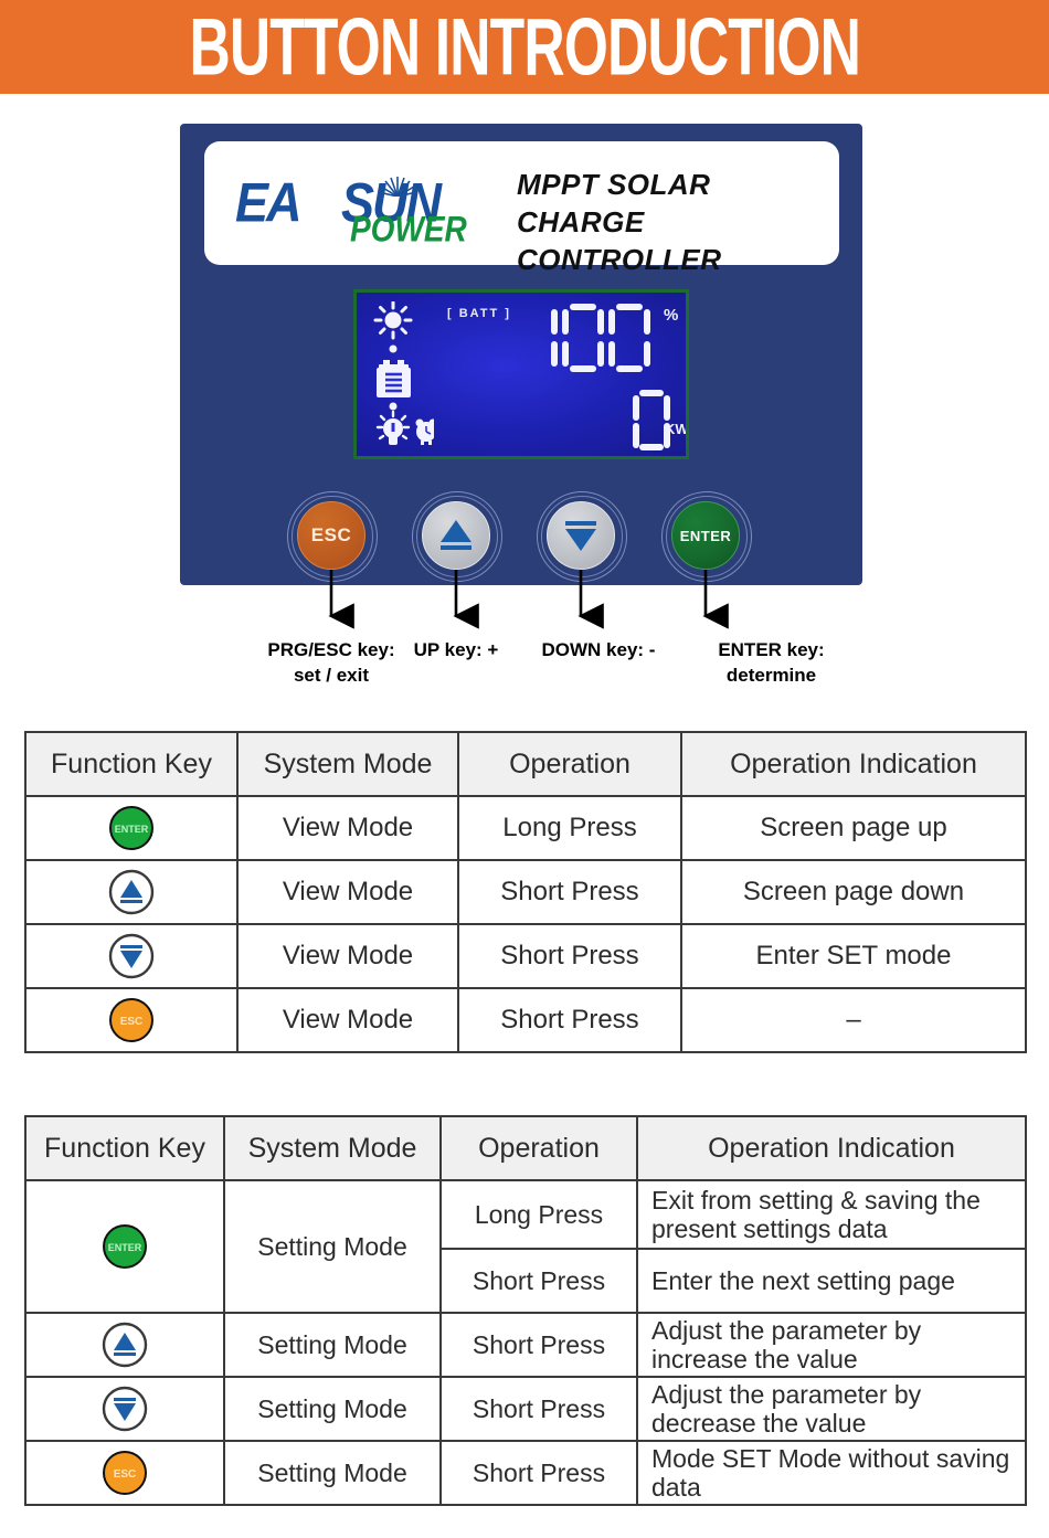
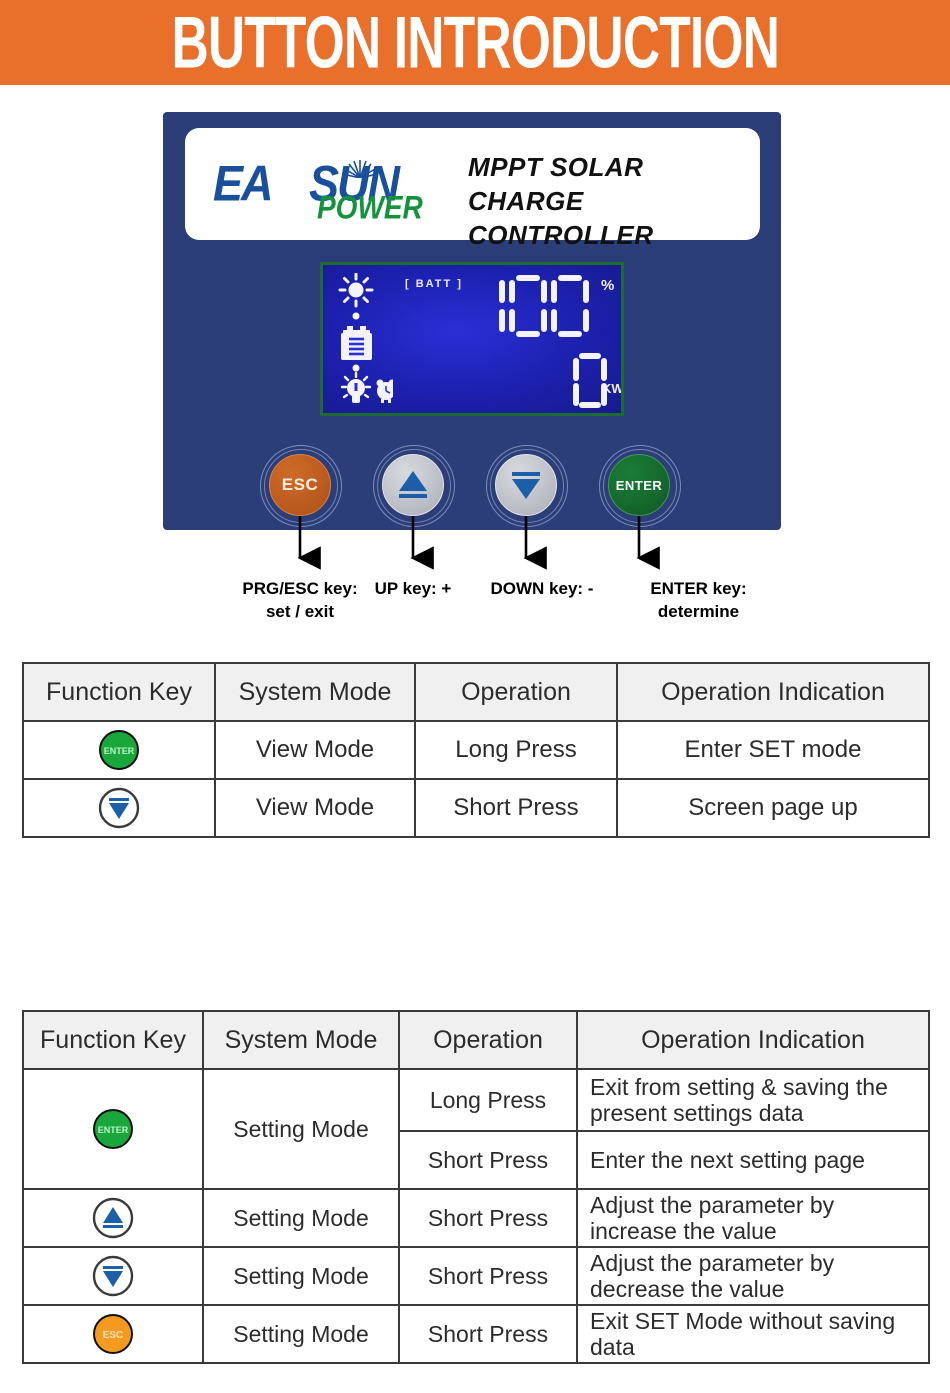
  BUTTON INTRODUCTION
  EA
  SUN
  POWER
  MPPT SOLAR
  CHARGE CONTROLLER
  [ BATT ]
  %
  KW
  ESC
  ENTER
  PRG/ESC key:
  set / exit
  UP key: +
  DOWN key: -
  ENTER key:
  determine
  Function Key	System Mode	Operation	Operation Indication
- ENTER	View Mode	Long Press	Screen page up
+ ENTER	View Mode	Long Press	Enter SET mode
- 	View Mode	Short Press	Screen page down
- 	View Mode	Short Press	Enter SET mode
+ 	View Mode	Short Press	Screen page up
- ESC	View Mode	Short Press	–
  Function Key	System Mode	Operation	Operation Indication
  ENTER	Setting Mode	Long Press	Exit from setting & saving the present settings data
  Short Press	Enter the next setting page
  	Setting Mode	Short Press	Adjust the parameter by increase the value
  	Setting Mode	Short Press	Adjust the parameter by decrease the value
- ESC	Setting Mode	Short Press	Mode SET Mode without saving data
+ ESC	Setting Mode	Short Press	Exit SET Mode without saving data
